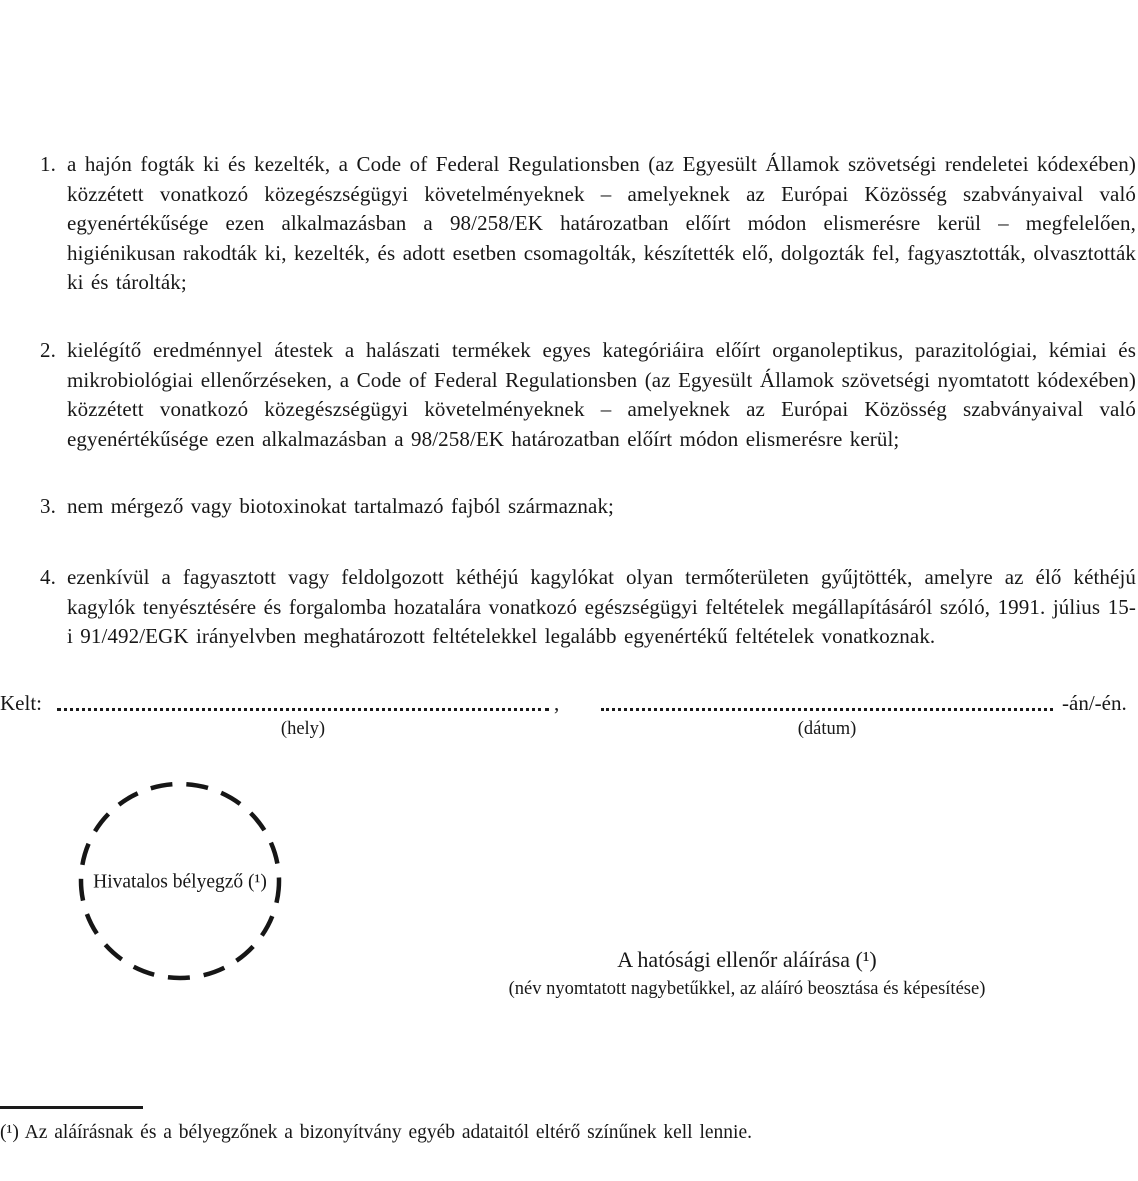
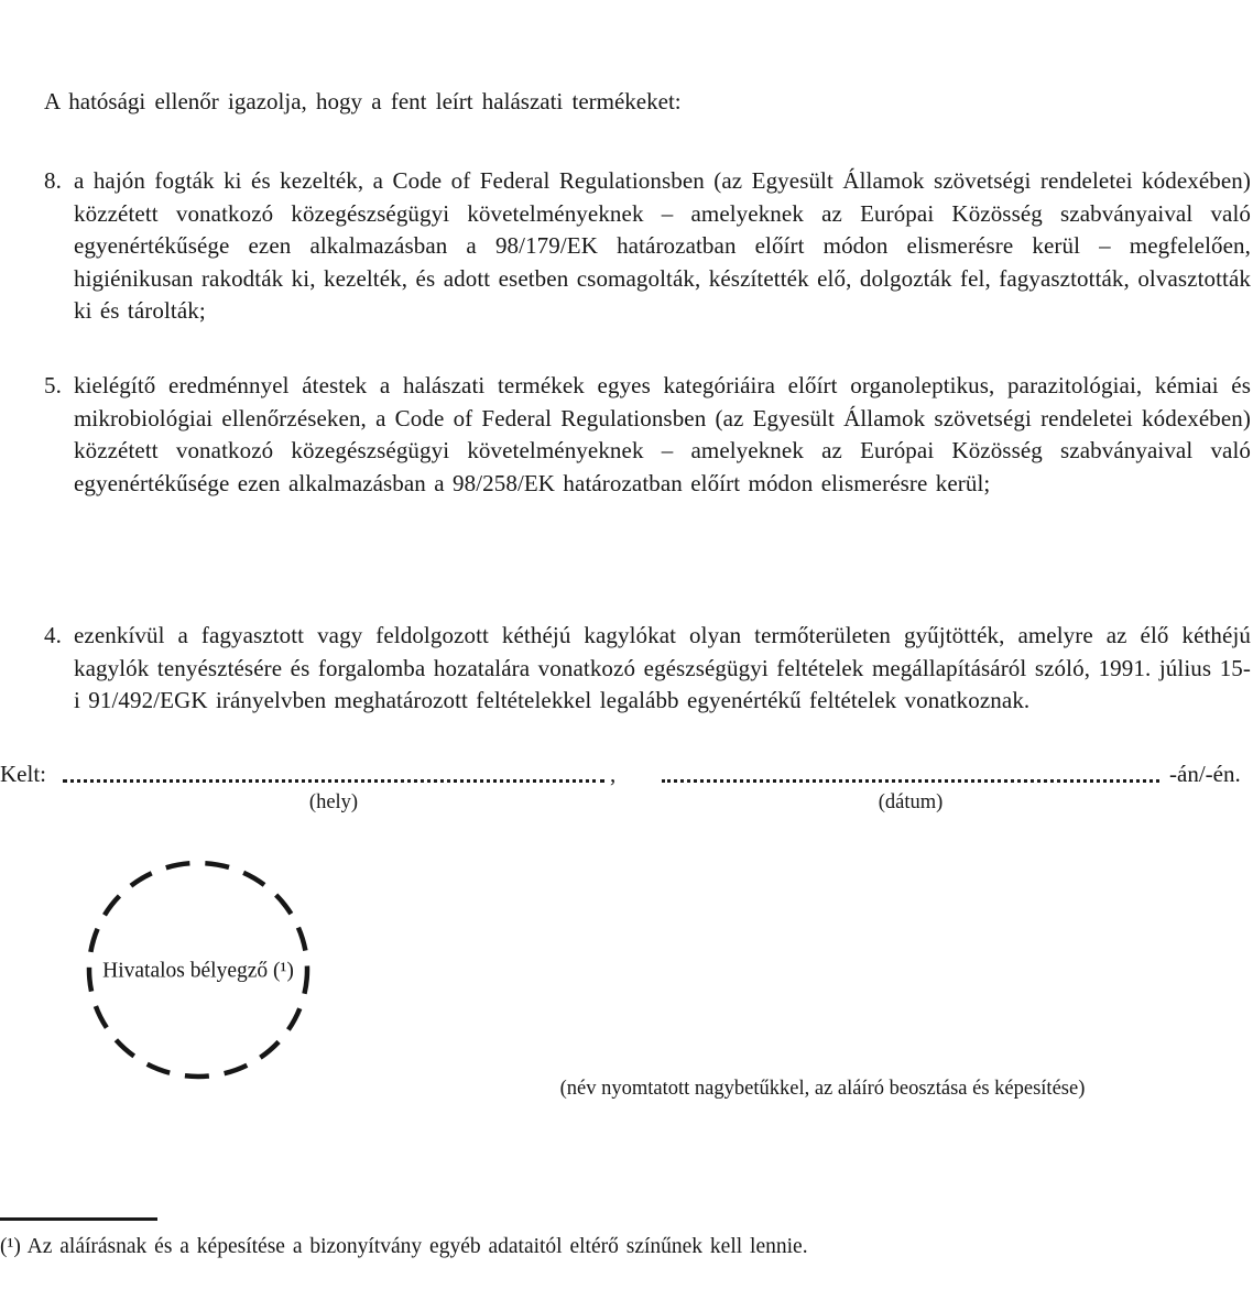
+ A hatósági ellenőr igazolja, hogy a fent leírt halászati termékeket:
- 1.
+ 8.
- a hajón fogták ki és kezelték, a Code of Federal Regulationsben (az Egyesült Államok szövetségi rendeletei kódexében) közzétett vonatkozó közegészségügyi követelményeknek – amelyeknek az Európai Közösség szabványaival való egyenértékűsége ezen alkalmazásban a 98/258/EK határozatban előírt módon elismerésre kerül – megfelelően, higiénikusan rakodták ki, kezelték, és adott esetben csomagolták, készítették elő, dolgozták fel, fagyasztották, olvasztották ki és tárolták;
+ a hajón fogták ki és kezelték, a Code of Federal Regulationsben (az Egyesült Államok szövetségi rendeletei kódexében) közzétett vonatkozó közegészségügyi követelményeknek – amelyeknek az Európai Közösség szabványaival való egyenértékűsége ezen alkalmazásban a 98/179/EK határozatban előírt módon elismerésre kerül – megfelelően, higiénikusan rakodták ki, kezelték, és adott esetben csomagolták, készítették elő, dolgozták fel, fagyasztották, olvasztották ki és tárolták;
- 2.
+ 5.
- kielégítő eredménnyel átestek a halászati termékek egyes kategóriáira előírt organoleptikus, parazitológiai, kémiai és mikrobiológiai ellenőrzéseken, a Code of Federal Regulationsben (az Egyesült Államok szövetségi nyomtatott kódexében) közzétett vonatkozó közegészségügyi követelményeknek – amelyeknek az Európai Közösség szabványaival való egyenértékűsége ezen alkalmazásban a 98/258/EK határozatban előírt módon elismerésre kerül;
+ kielégítő eredménnyel átestek a halászati termékek egyes kategóriáira előírt organoleptikus, parazitológiai, kémiai és mikrobiológiai ellenőrzéseken, a Code of Federal Regulationsben (az Egyesült Államok szövetségi rendeletei kódexében) közzétett vonatkozó közegészségügyi követelményeknek – amelyeknek az Európai Közösség szabványaival való egyenértékűsége ezen alkalmazásban a 98/258/EK határozatban előírt módon elismerésre kerül;
- 3.
- nem mérgező vagy biotoxinokat tartalmazó fajból származnak;
  4.
  ezenkívül a fagyasztott vagy feldolgozott kéthéjú kagylókat olyan termőterületen gyűjtötték, amelyre az élő kéthéjú kagylók tenyésztésére és forgalomba hozatalára vonatkozó egészségügyi feltételek megállapításáról szóló, 1991. július 15-i 91/492/EGK irányelvben meghatározott feltételekkel legalább egyenértékű feltételek vonatkoznak.
  Kelt:
  ,
  (hely)
  -án/-én.
  (dátum)
  Hivatalos bélyegző (¹)
- A hatósági ellenőr aláírása (¹)
  (név nyomtatott nagybetűkkel, az aláíró beosztása és képesítése)
- (¹) Az aláírásnak és a bélyegzőnek a bizonyítvány egyéb adataitól eltérő színűnek kell lennie.
+ (¹) Az aláírásnak és a képesítése a bizonyítvány egyéb adataitól eltérő színűnek kell lennie.
